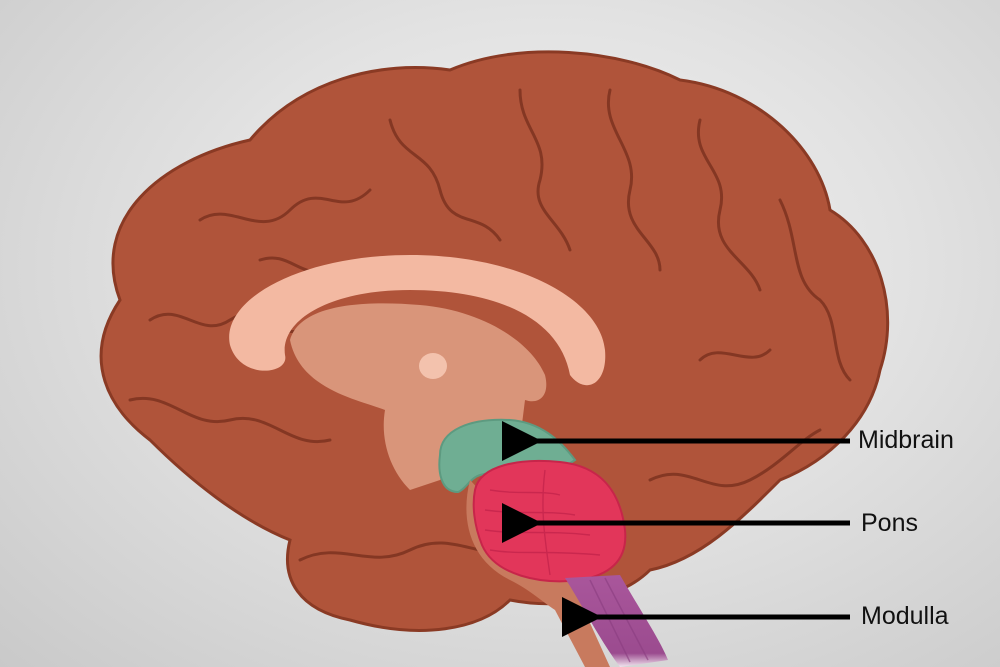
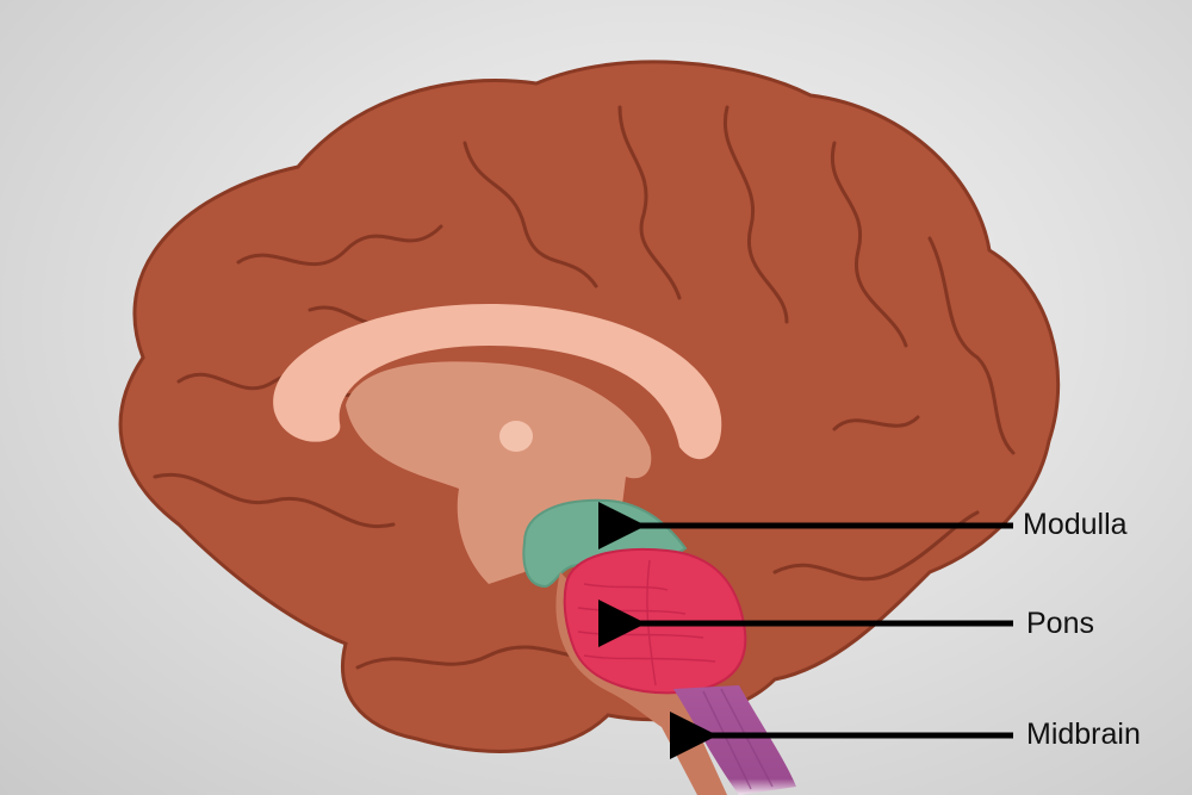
- Midbrain
+ Modulla
  Pons
- Modulla
+ Midbrain
